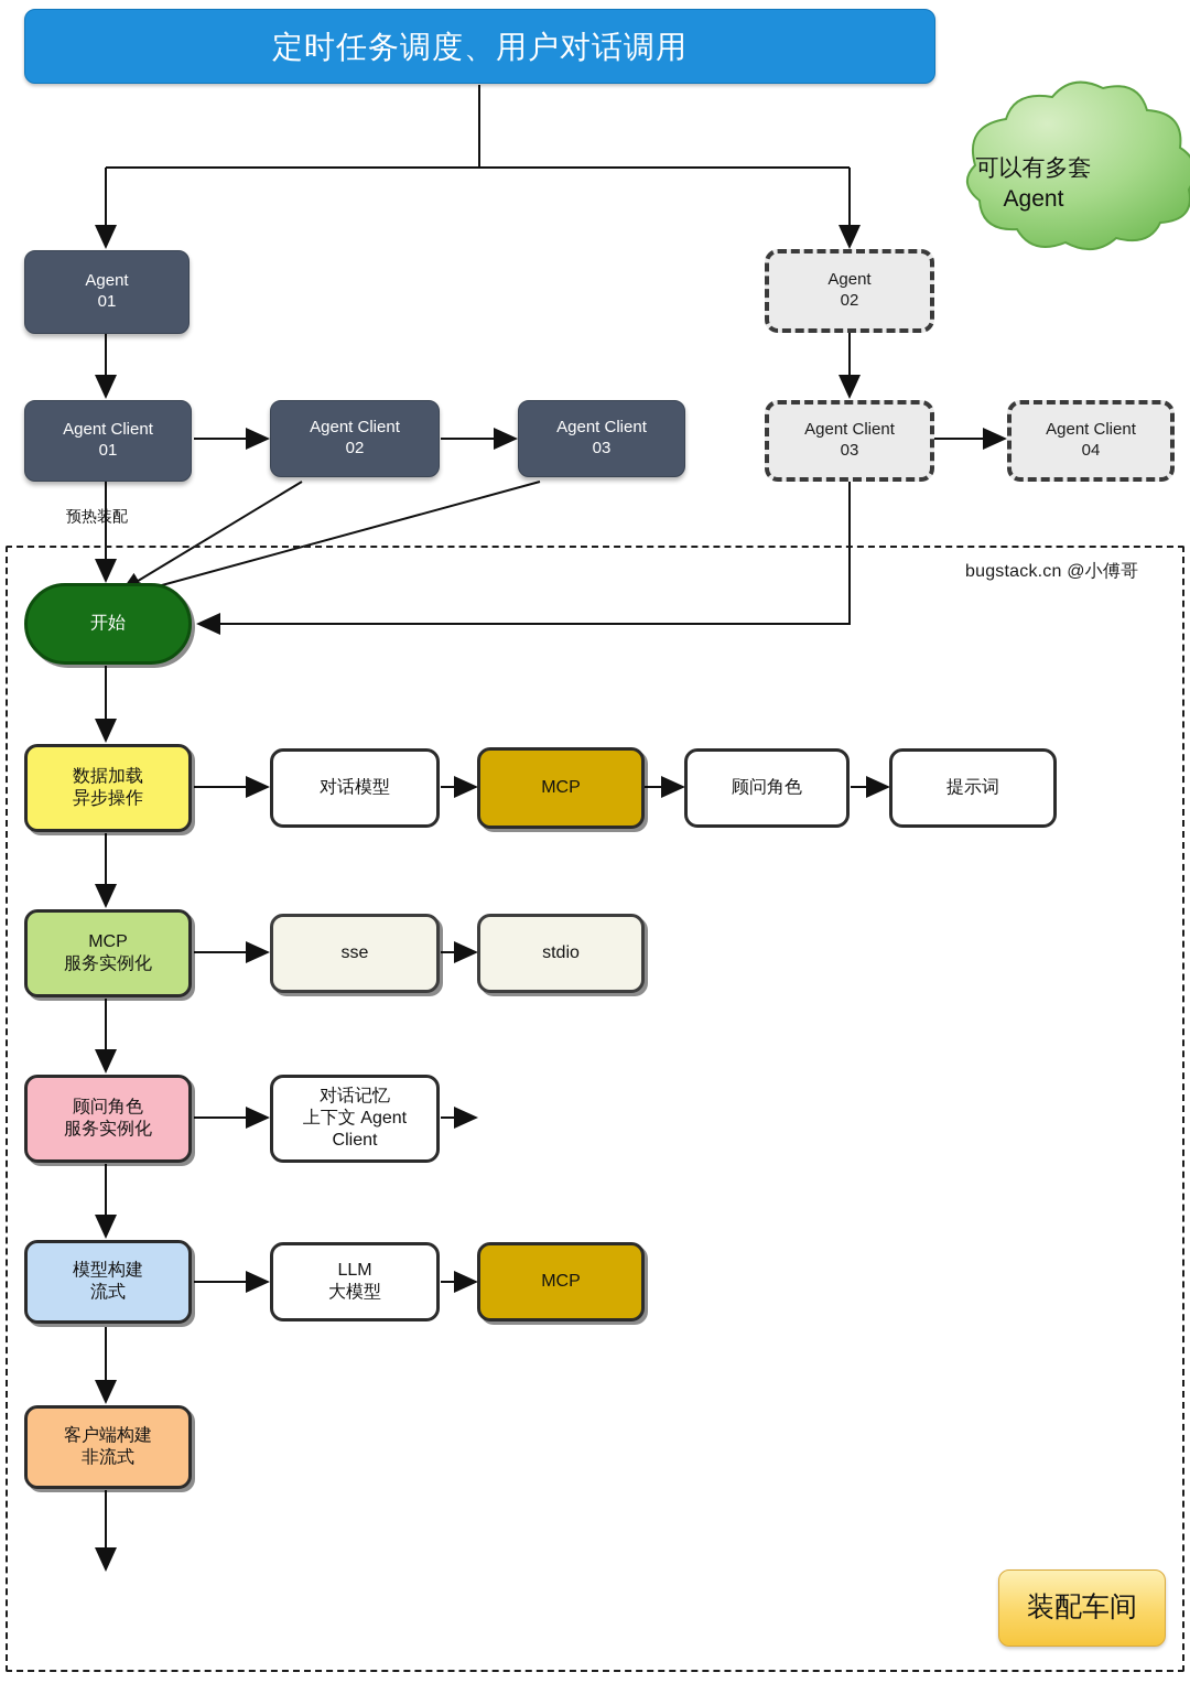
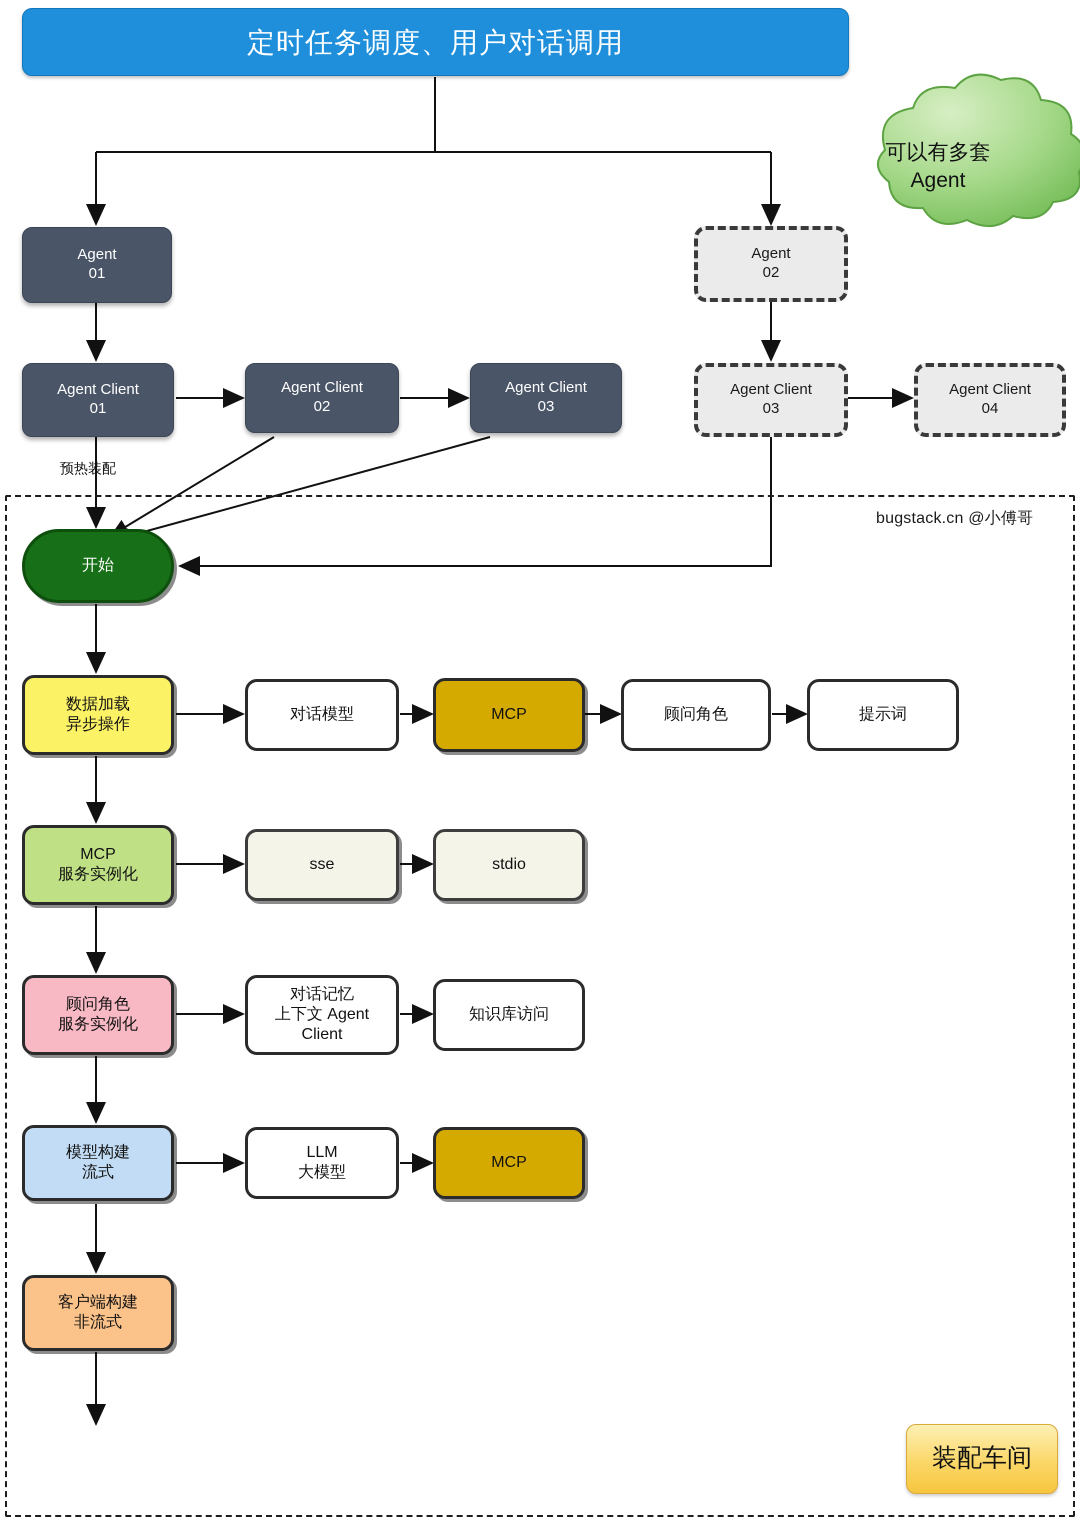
  定时任务调度、用户对话调用
  可以有多套
  Agent
  Agent
  01
  Agent
  02
  Agent Client
  01
  Agent Client
  02
  Agent Client
  03
  Agent Client
  03
  Agent Client
  04
  预热装配
  bugstack.cn @小傅哥
  开始
  数据加载
  异步操作
  对话模型
  MCP
  顾问角色
  提示词
  MCP
  服务实例化
  sse
  stdio
  顾问角色
  服务实例化
  对话记忆
  上下文 Agent
  Client
+ 知识库访问
  模型构建
  流式
  LLM
  大模型
  MCP
  客户端构建
  非流式
  装配车间
